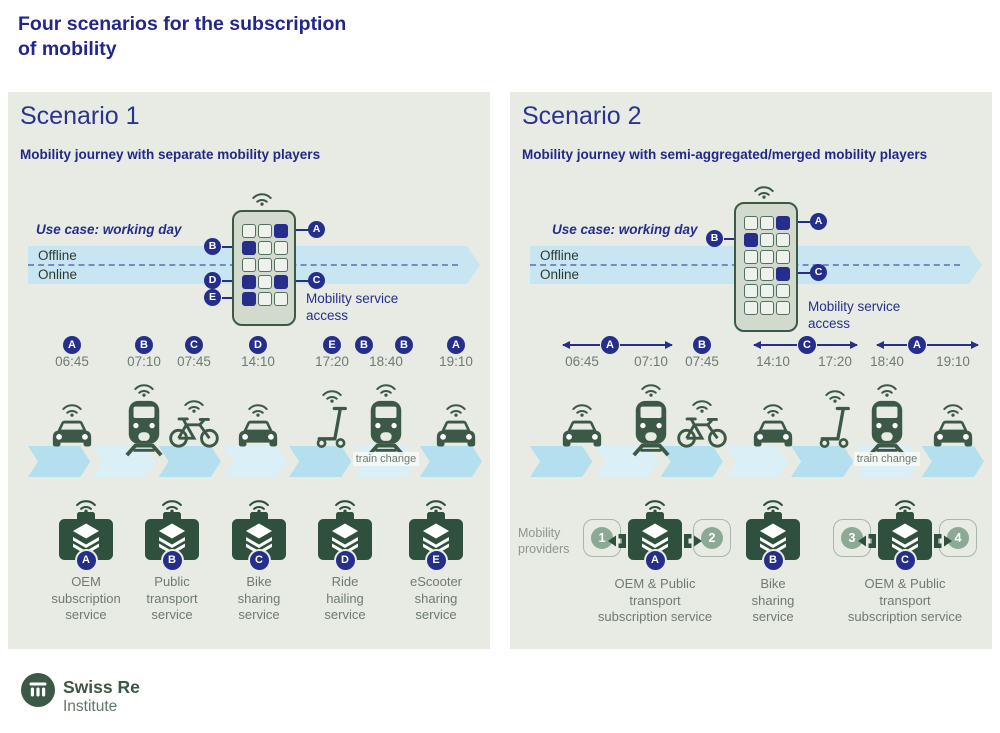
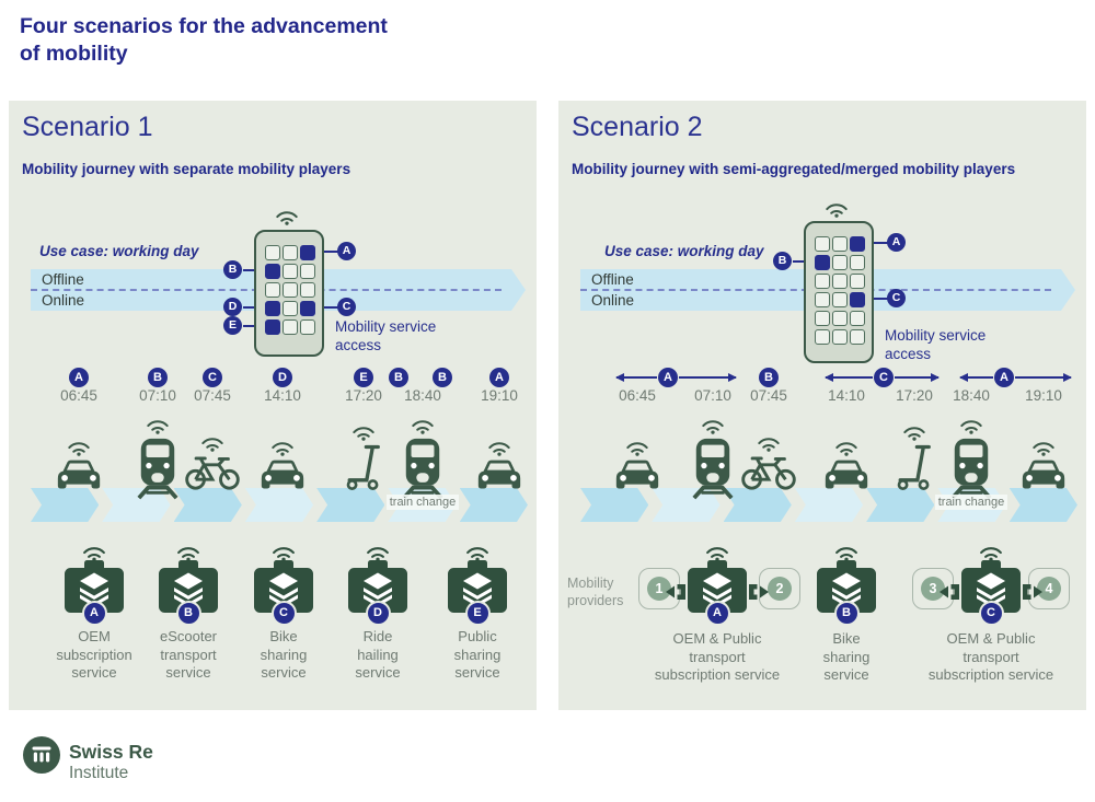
- Four scenarios for the subscription
+ Four scenarios for the advancement
  of mobility
  Scenario 1
  Mobility journey with separate mobility players
  Use case: working day
  Offline
  Online
  A
  B
  D
  C
  E
  Mobility service access
  A
  B
  C
  D
  E
  B
  B
  A
  06:45
  07:10
  07:45
  14:10
  17:20
  18:40
  19:10
  train change
  A
  OEM
  subscription
  service
  B
- Public
+ eScooter
  transport
  service
  C
  Bike
  sharing
  service
  D
  Ride
  hailing
  service
  E
- eScooter
+ Public
  sharing
  service
  Scenario 2
  Mobility journey with semi-aggregated/merged mobility players
  Use case: working day
  Offline
  Online
  A
  B
  C
  Mobility service access
  A
  B
  C
  A
  06:45
  07:10
  07:45
  14:10
  17:20
  18:40
  19:10
  train change
  Mobility providers
  1
  A
  2
  B
  3
  C
  4
  OEM & Public
  transport
  subscription service
  Bike
  sharing
  service
  OEM & Public
  transport
  subscription service
  Swiss Re
  Institute
